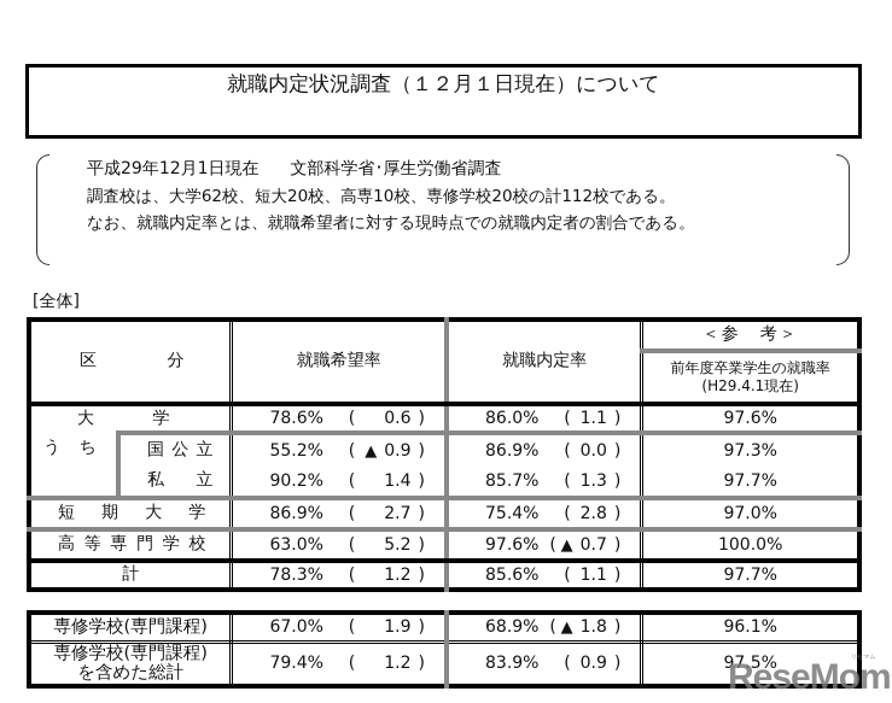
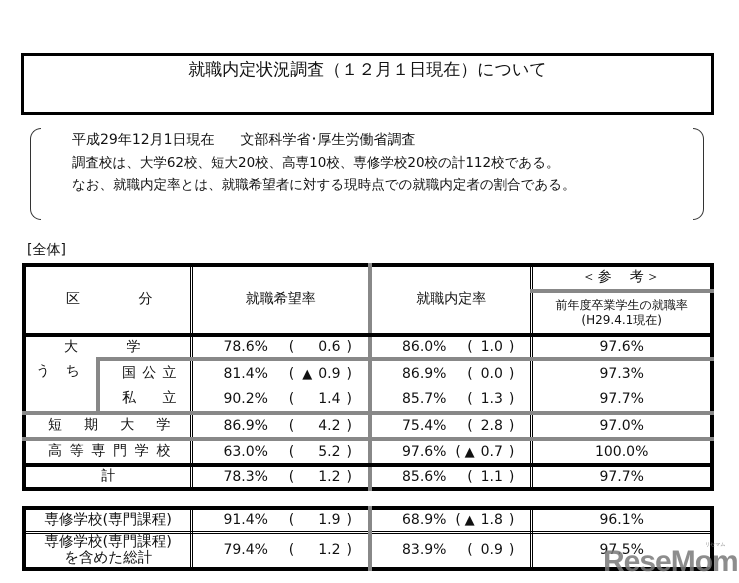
  就職内定状況調査（１２月１日現在）について
  平成29年12月1日現在 文部科学省･厚生労働省調査
  調査校は、大学62校、短大20校、高専10校、専修学校20校の計112校である。
  なお、就職内定率とは、就職希望者に対する現時点での就職内定者の割合である。
  [全体]
  区 分	就職希望率	就職内定率	＜参 考＞
  前年度卒業学生の就職率 (H29.4.1現在)
- 大 学	78.6% ( 0.6 )	86.0% ( 1.1 )	97.6%
+ 大 学	78.6% ( 0.6 )	86.0% ( 1.0 )	97.6%
- う ち 国 公 立 私 立	55.2% ( ▲ 0.9 )	86.9% ( 0.0 )	97.3%
+ う ち 国 公 立 私 立	81.4% ( ▲ 0.9 )	86.9% ( 0.0 )	97.3%
  90.2% ( 1.4 )	85.7% ( 1.3 )	97.7%
- 短 期 大 学	86.9% ( 2.7 )	75.4% ( 2.8 )	97.0%
+ 短 期 大 学	86.9% ( 4.2 )	75.4% ( 2.8 )	97.0%
  高 等 専 門 学 校	63.0% ( 5.2 )	97.6% ( ▲ 0.7 )	100.0%
  計	78.3% ( 1.2 )	85.6% ( 1.1 )	97.7%
- 専修学校(専門課程)	67.0% ( 1.9 )	68.9% ( ▲ 1.8 )	96.1%
+ 専修学校(専門課程)	91.4% ( 1.9 )	68.9% ( ▲ 1.8 )	96.1%
  専修学校(専門課程) を含めた総計	79.4% ( 1.2 )	83.9% ( 0.9 )	97.5%
  ReseMom
